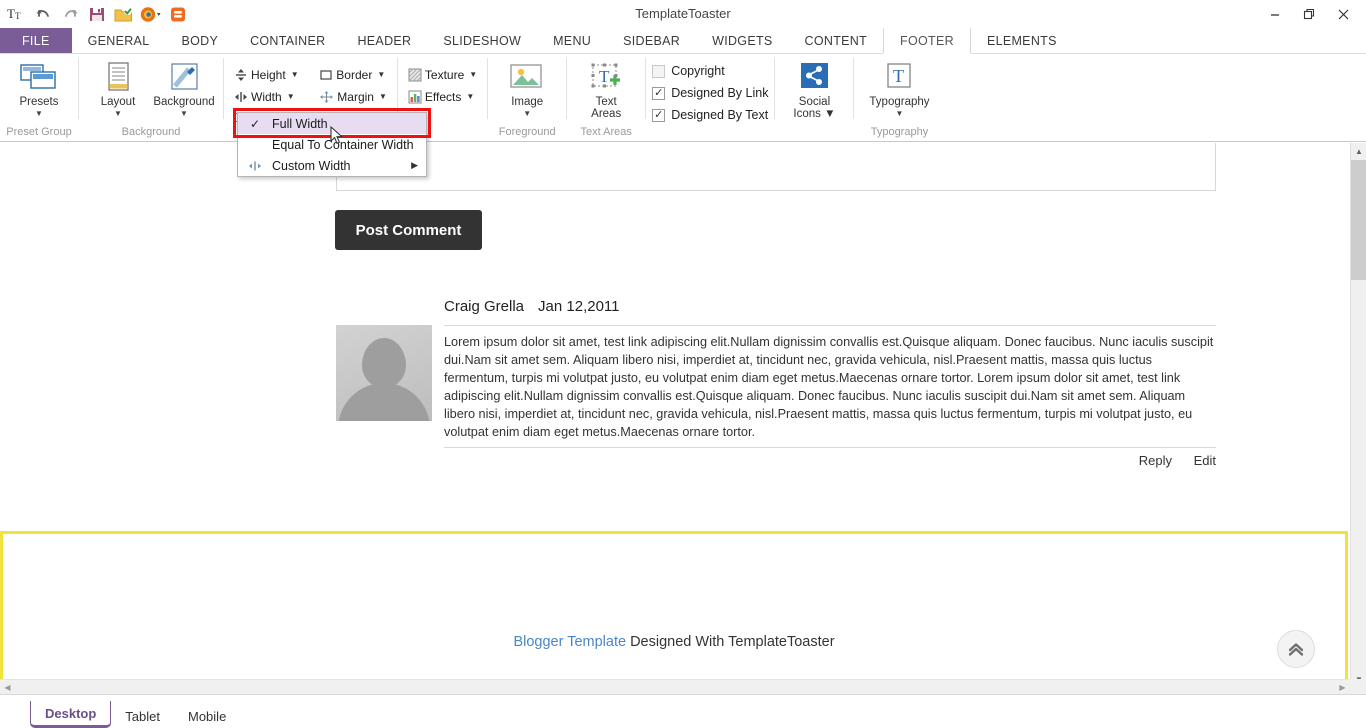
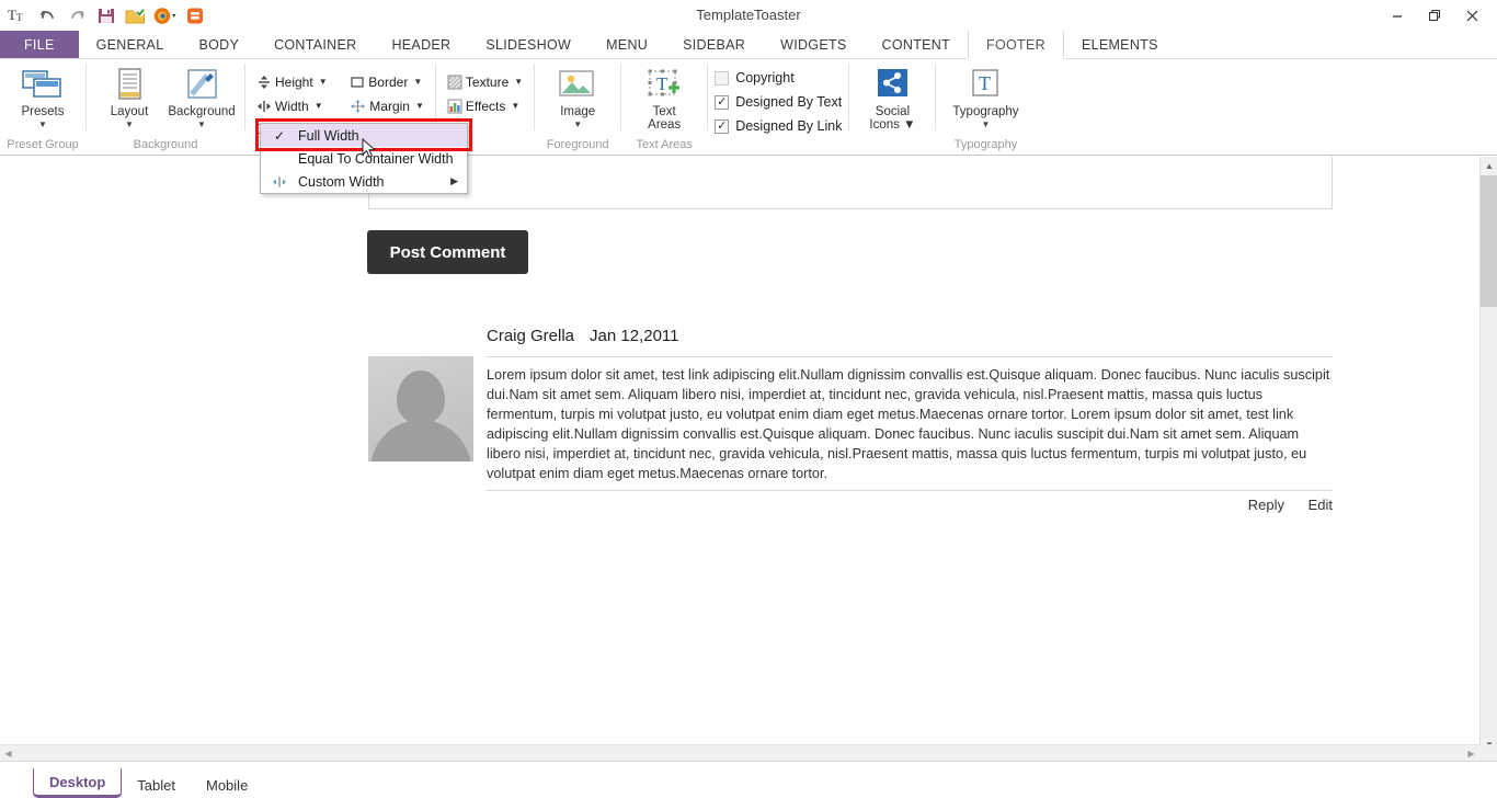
  T
  T
  TemplateToaster
  FILE
  GENERAL
  BODY
  CONTAINER
  HEADER
  SLIDESHOW
  MENU
  SIDEBAR
  WIDGETS
  CONTENT
  FOOTER
  ELEMENTS
  Presets
  ▼
  Preset Group
  Layout
  ▼
  Background
  ▼
  Background
  Height
  ▼
  Width
  ▼
  Border
  ▼
  Margin
  ▼
  Texture
  ▼
  Effects
  ▼
  Image
  ▼
  Foreground
  T
  Text
  Areas
  Text Areas
  Copyright
  ✓
- Designed By Link
+ Designed By Text
  ✓
- Designed By Text
+ Designed By Link
  Social
  Icons ▼
  T
  Typography
  ▼
  Typography
  ✓
  Full Width
  Equal To Container Width
  Custom Width
  ▶
  Post Comment
  Craig Grella Jan 12,2011
  Lorem ipsum dolor sit amet, test link adipiscing elit.Nullam dignissim convallis est.Quisque aliquam. Donec faucibus. Nunc iaculis suscipit dui.Nam sit amet sem. Aliquam libero nisi, imperdiet at, tincidunt nec, gravida vehicula, nisl.Praesent mattis, massa quis luctus fermentum, turpis mi volutpat justo, eu volutpat enim diam eget metus.Maecenas ornare tortor. Lorem ipsum dolor sit amet, test link adipiscing elit.Nullam dignissim convallis est.Quisque aliquam. Donec faucibus. Nunc iaculis suscipit dui.Nam sit amet sem. Aliquam libero nisi, imperdiet at, tincidunt nec, gravida vehicula, nisl.Praesent mattis, massa quis luctus fermentum, turpis mi volutpat justo, eu volutpat enim diam eget metus.Maecenas ornare tortor.
  Reply Edit
- Blogger Template Designed With TemplateToaster
  ▲
  ◀
  ▶
  Desktop
  Tablet
  Mobile
